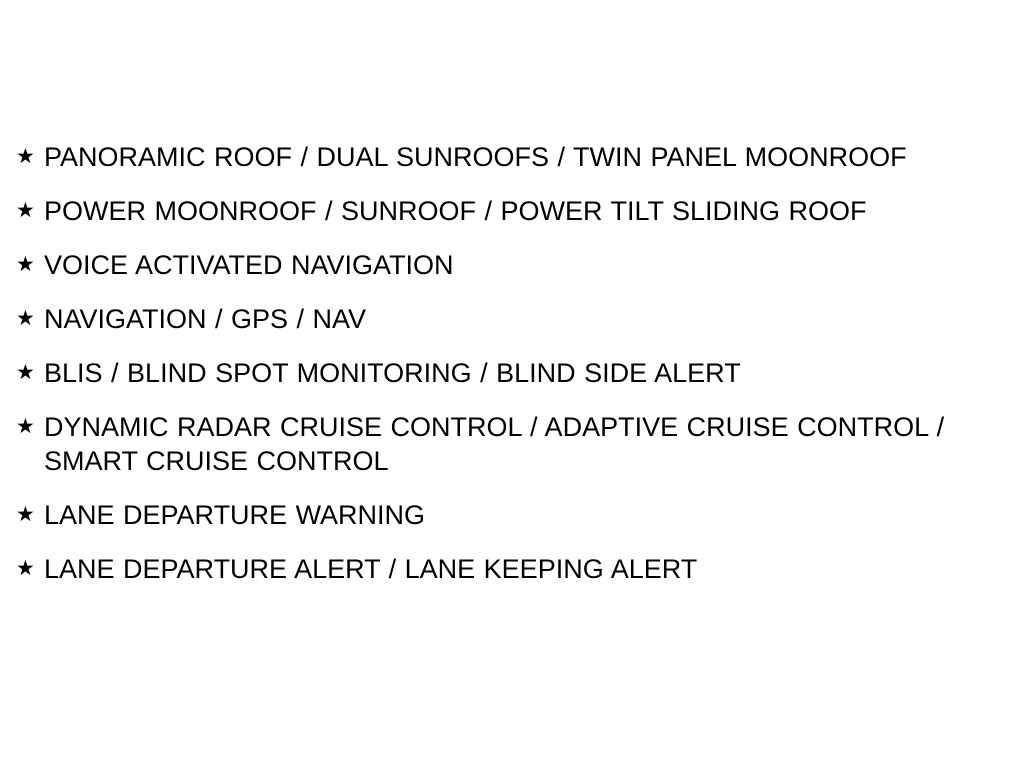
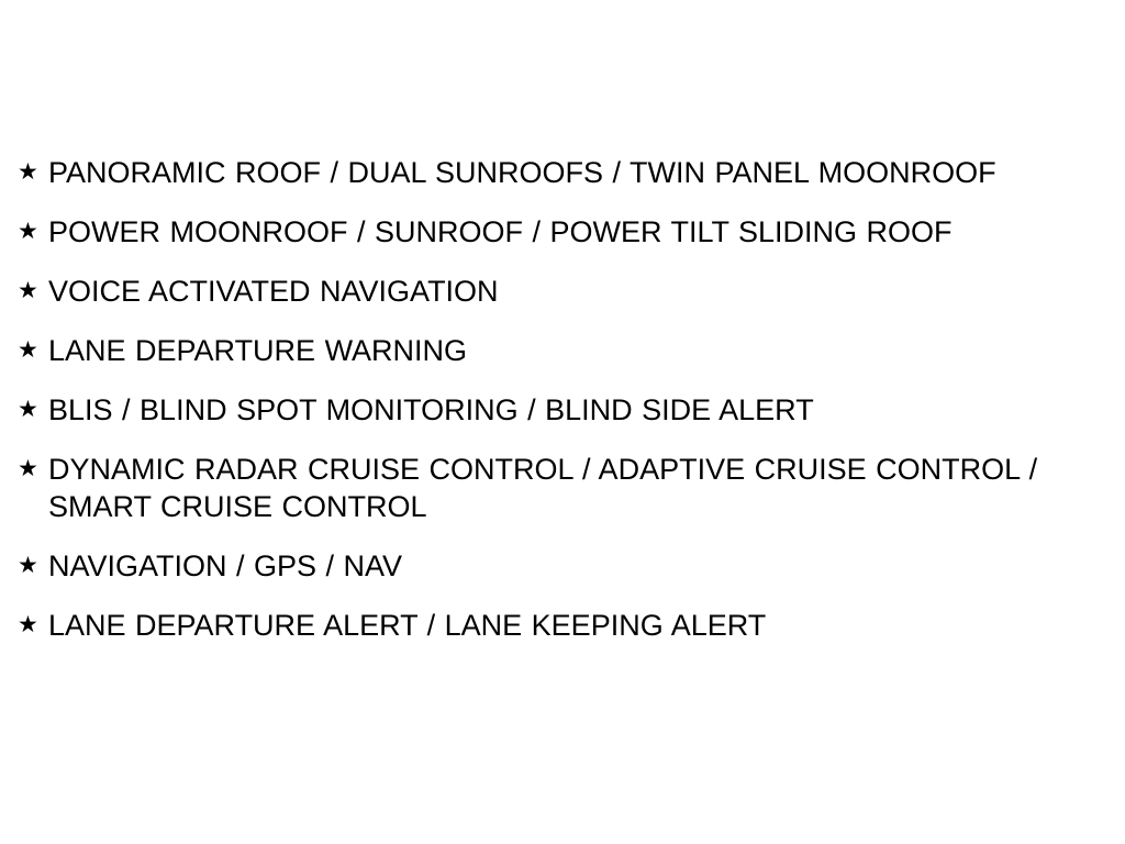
  ★
  PANORAMIC ROOF / DUAL SUNROOFS / TWIN PANEL MOONROOF
  ★
  POWER MOONROOF / SUNROOF / POWER TILT SLIDING ROOF
  ★
  VOICE ACTIVATED NAVIGATION
  ★
- NAVIGATION / GPS / NAV
+ LANE DEPARTURE WARNING
  ★
  BLIS / BLIND SPOT MONITORING / BLIND SIDE ALERT
  ★
  DYNAMIC RADAR CRUISE CONTROL / ADAPTIVE CRUISE CONTROL / SMART CRUISE CONTROL
  ★
- LANE DEPARTURE WARNING
+ NAVIGATION / GPS / NAV
  ★
  LANE DEPARTURE ALERT / LANE KEEPING ALERT
